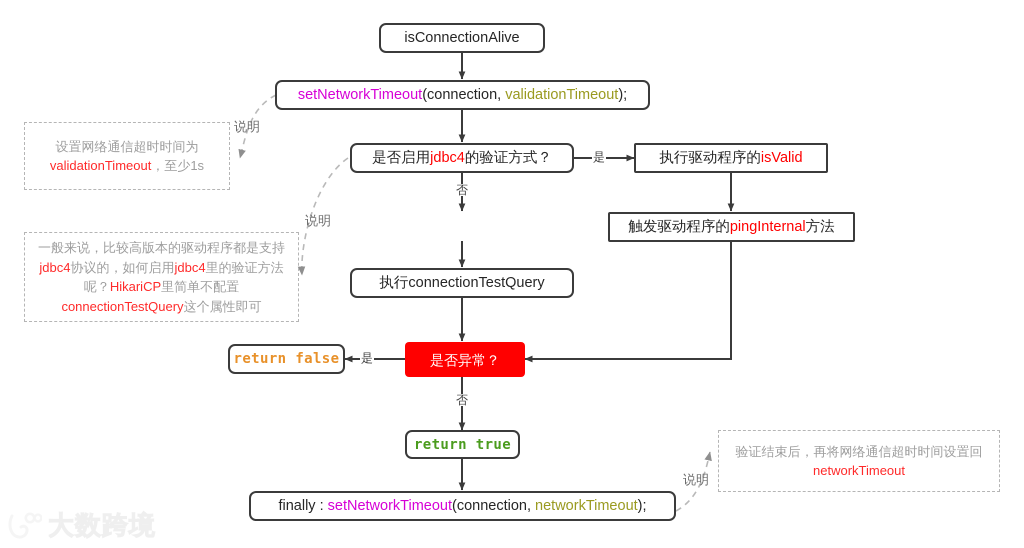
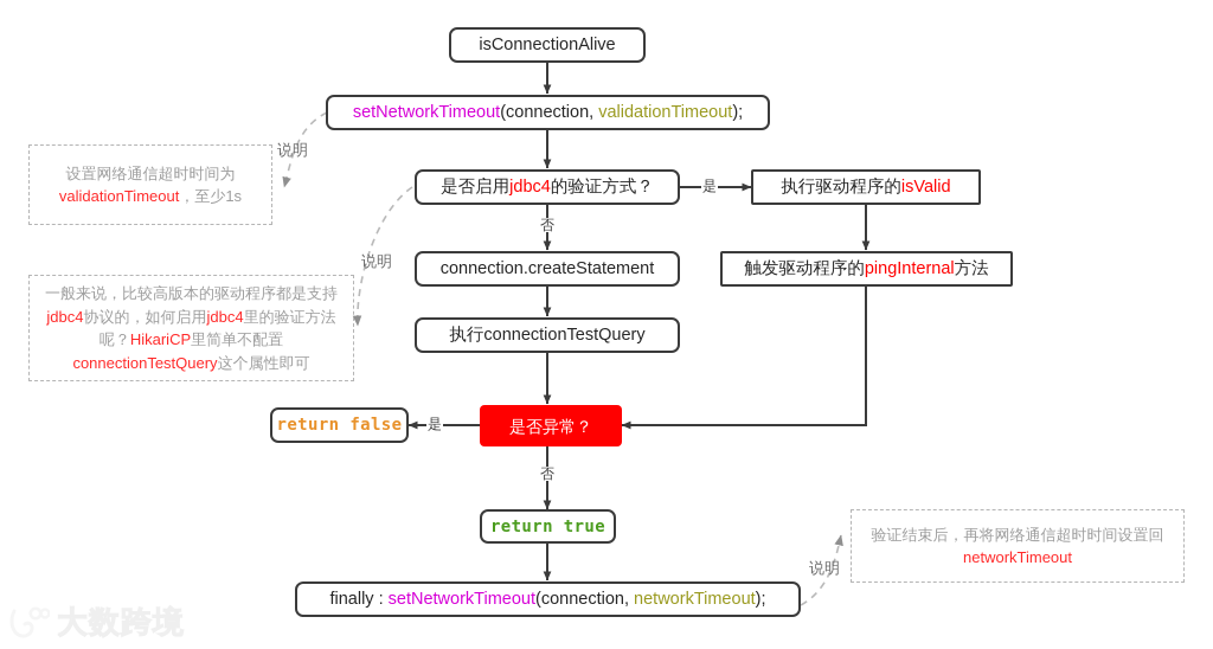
  isConnectionAlive
  setNetworkTimeout(connection, validationTimeout);
  是否启用jdbc4的验证方式？
  执行驱动程序的isValid
+ connection.createStatement
  触发驱动程序的pingInternal方法
  执行connectionTestQuery
  return false
  是否异常？
  return true
  finally : setNetworkTimeout(connection, networkTimeout);
  是
  否
  是
  否
  说明
  说明
  说明
  设置网络通信超时时间为
  validationTimeout，至少1s
  一般来说，比较高版本的驱动程序都是支持
  jdbc4协议的，如何启用jdbc4里的验证方法
  呢？HikariCP里简单不配置
  connectionTestQuery这个属性即可
  验证结束后，再将网络通信超时时间设置回
  networkTimeout
